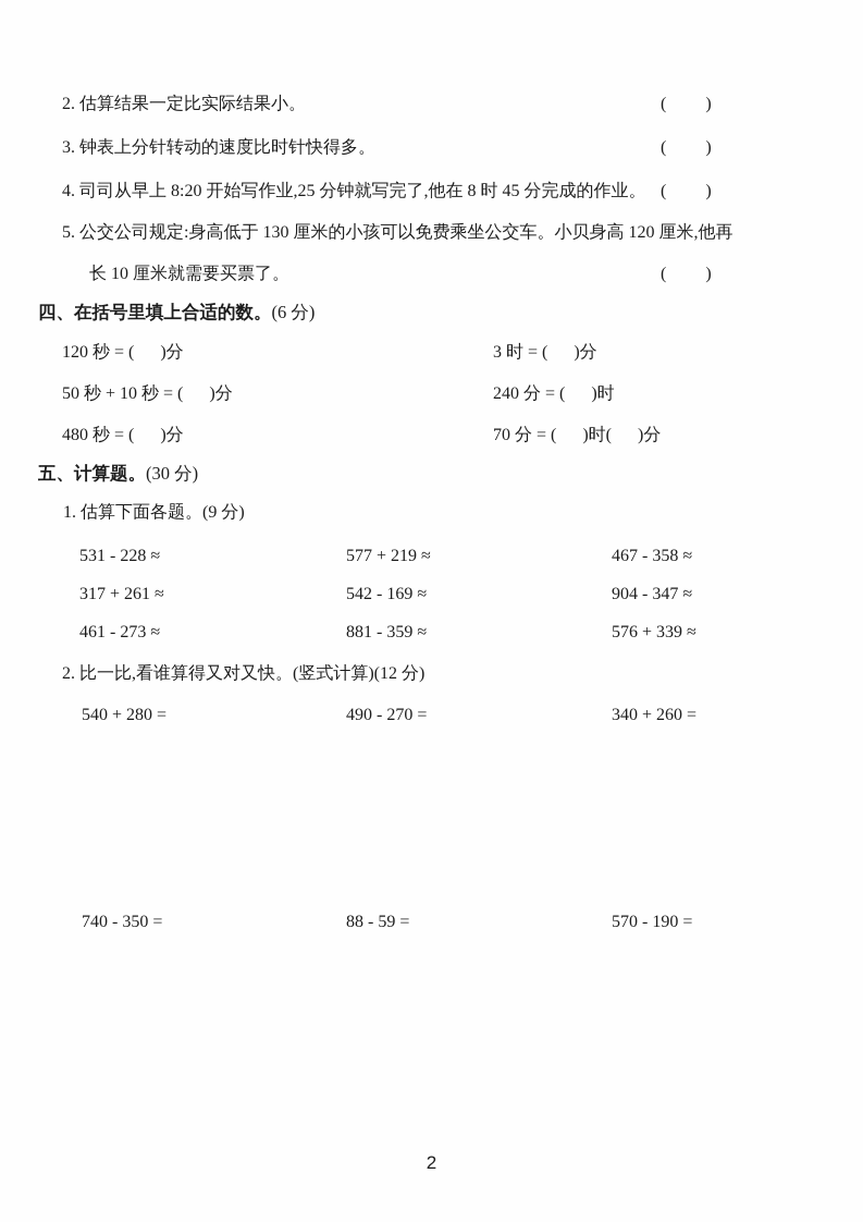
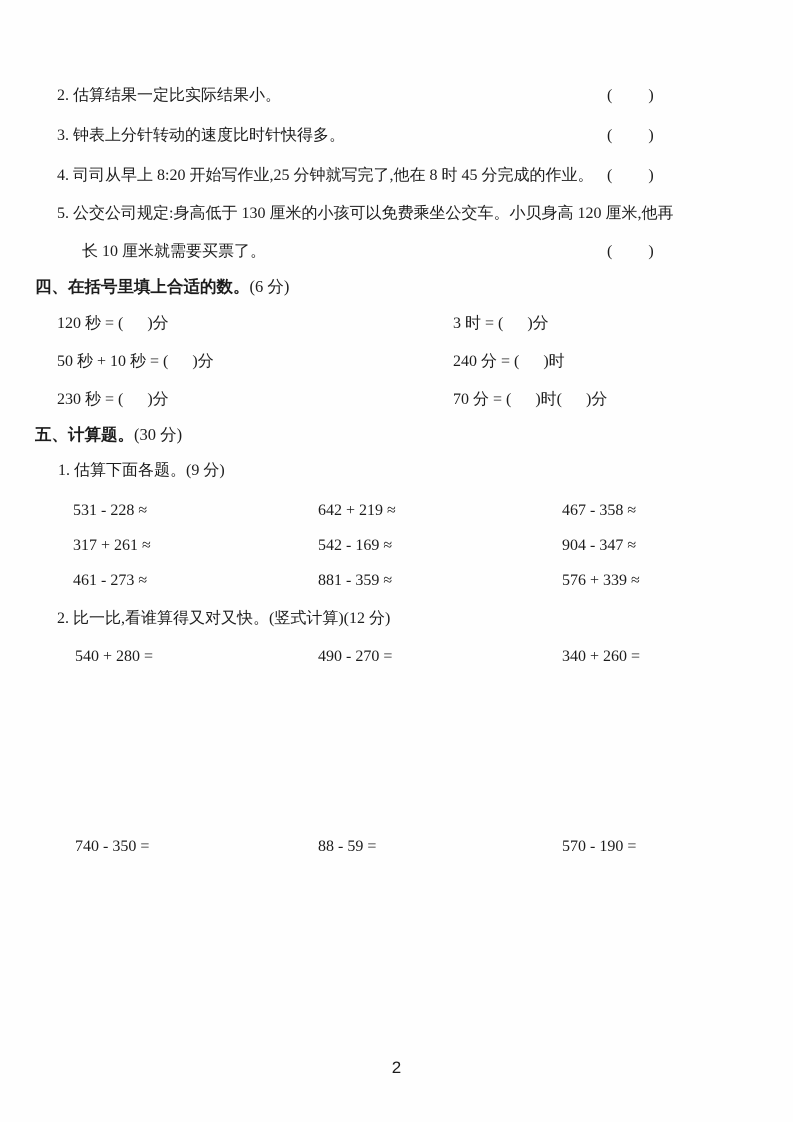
  2. 估算结果一定比实际结果小。
  ( )
  3. 钟表上分针转动的速度比时针快得多。
  ( )
  4. 司司从早上 8:20 开始写作业,25 分钟就写完了,他在 8 时 45 分完成的作业。
  ( )
  5. 公交公司规定:身高低于 130 厘米的小孩可以免费乘坐公交车。小贝身高 120 厘米,他再
  长 10 厘米就需要买票了。
  ( )
  四、在括号里填上合适的数。(6 分)
  120 秒 = ( )分
  3 时 = ( )分
  50 秒 + 10 秒 = ( )分
  240 分 = ( )时
- 480 秒 = ( )分
+ 230 秒 = ( )分
  70 分 = ( )时( )分
  五、计算题。(30 分)
  1. 估算下面各题。(9 分)
  531 - 228 ≈
- 577 + 219 ≈
+ 642 + 219 ≈
  467 - 358 ≈
  317 + 261 ≈
  542 - 169 ≈
  904 - 347 ≈
  461 - 273 ≈
  881 - 359 ≈
  576 + 339 ≈
  2. 比一比,看谁算得又对又快。(竖式计算)(12 分)
  540 + 280 =
  490 - 270 =
  340 + 260 =
  740 - 350 =
  88 - 59 =
  570 - 190 =
  2
